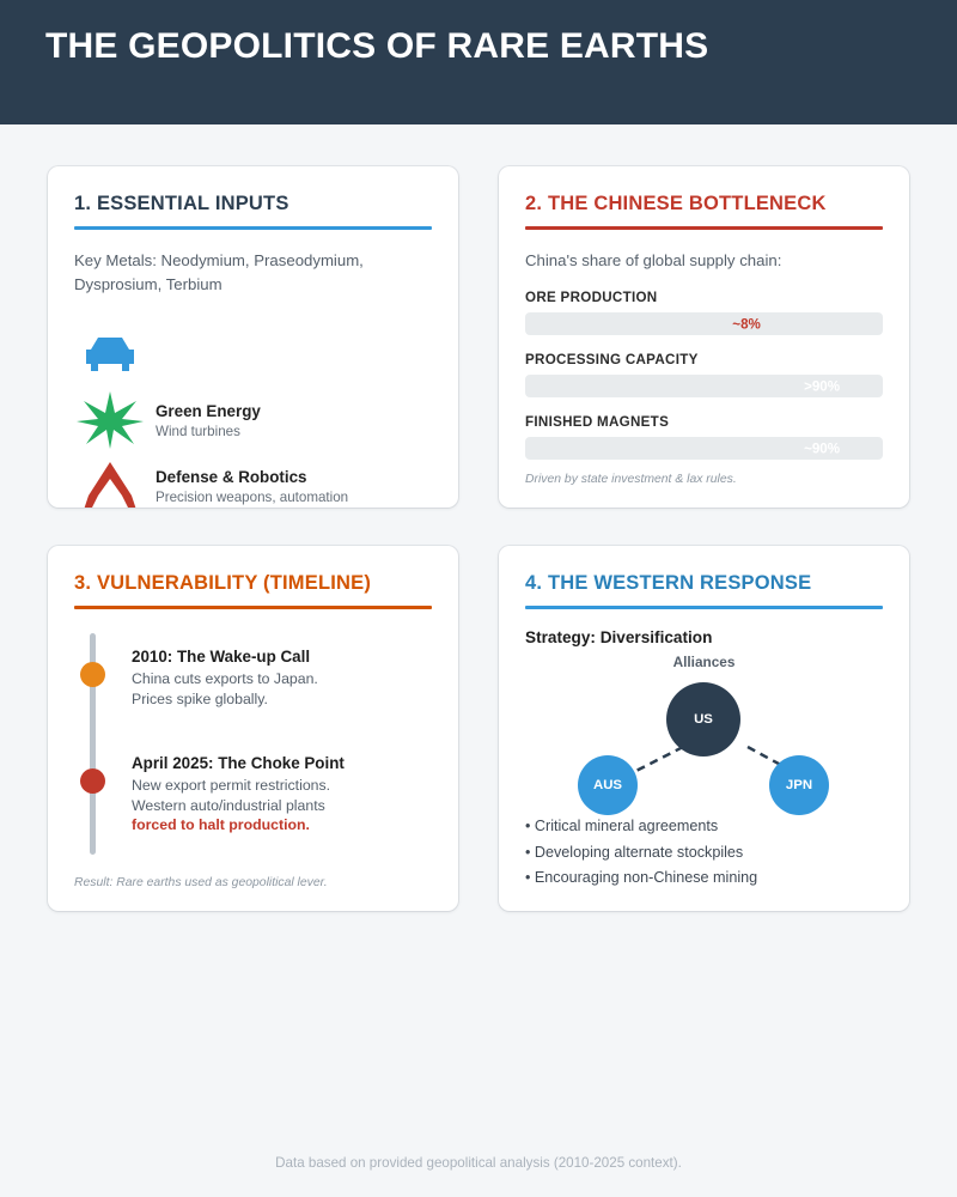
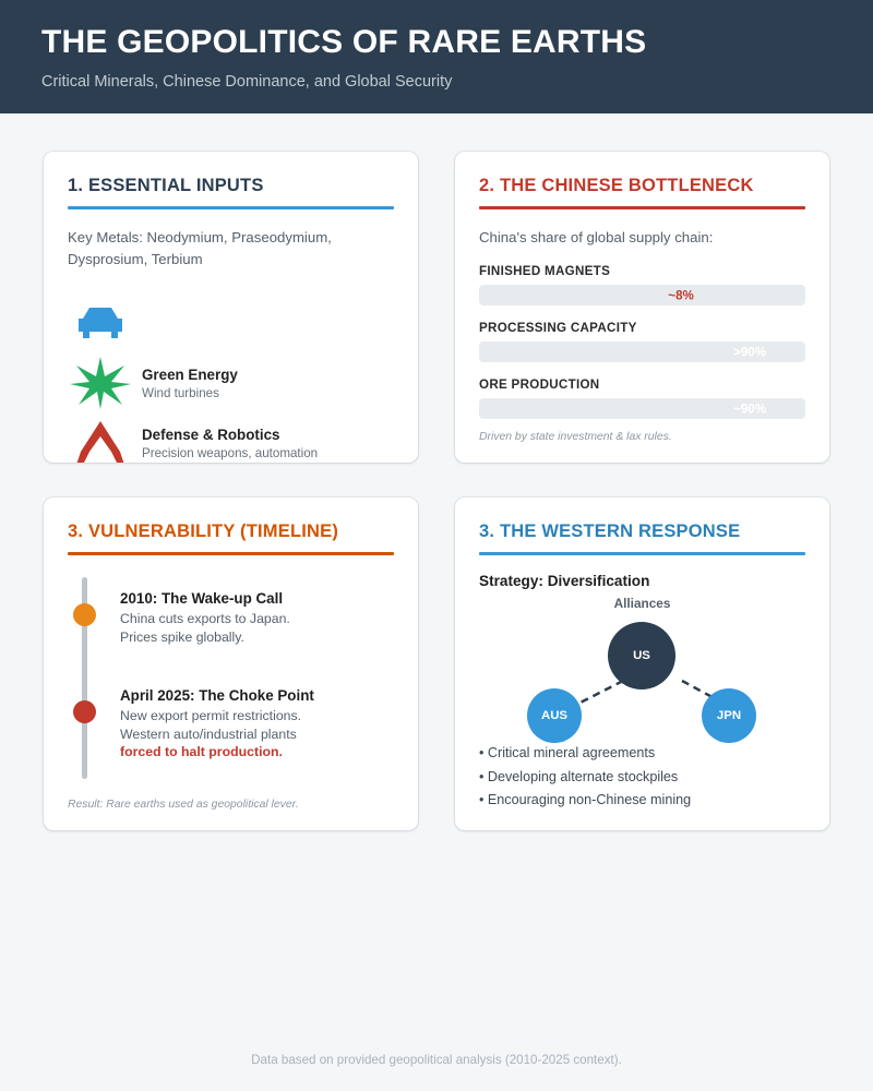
  THE GEOPOLITICS OF RARE EARTHS
+ Critical Minerals, Chinese Dominance, and Global Security
  1. ESSENTIAL INPUTS
  Key Metals: Neodymium, Praseodymium, Dysprosium, Terbium
  Green Energy
  Wind turbines
  Defense & Robotics
  Precision weapons, automation
  2. THE CHINESE BOTTLENECK
  China's share of global supply chain:
- ORE PRODUCTION
+ FINISHED MAGNETS
  ~8%
  PROCESSING CAPACITY
- FINISHED MAGNETS
+ ORE PRODUCTION
  Driven by state investment & lax rules.
  3. VULNERABILITY (TIMELINE)
  2010: The Wake-up Call
  China cuts exports to Japan.
  Prices spike globally.
  April 2025: The Choke Point
  New export permit restrictions.
  Western auto/industrial plants
  forced to halt production.
  Result: Rare earths used as geopolitical lever.
- 4. THE WESTERN RESPONSE
+ 3. THE WESTERN RESPONSE
  Strategy: Diversification
  Alliances
  US
  AUS
  JPN
  • Critical mineral agreements
  • Developing alternate stockpiles
  • Encouraging non-Chinese mining
  Data based on provided geopolitical analysis (2010-2025 context).
